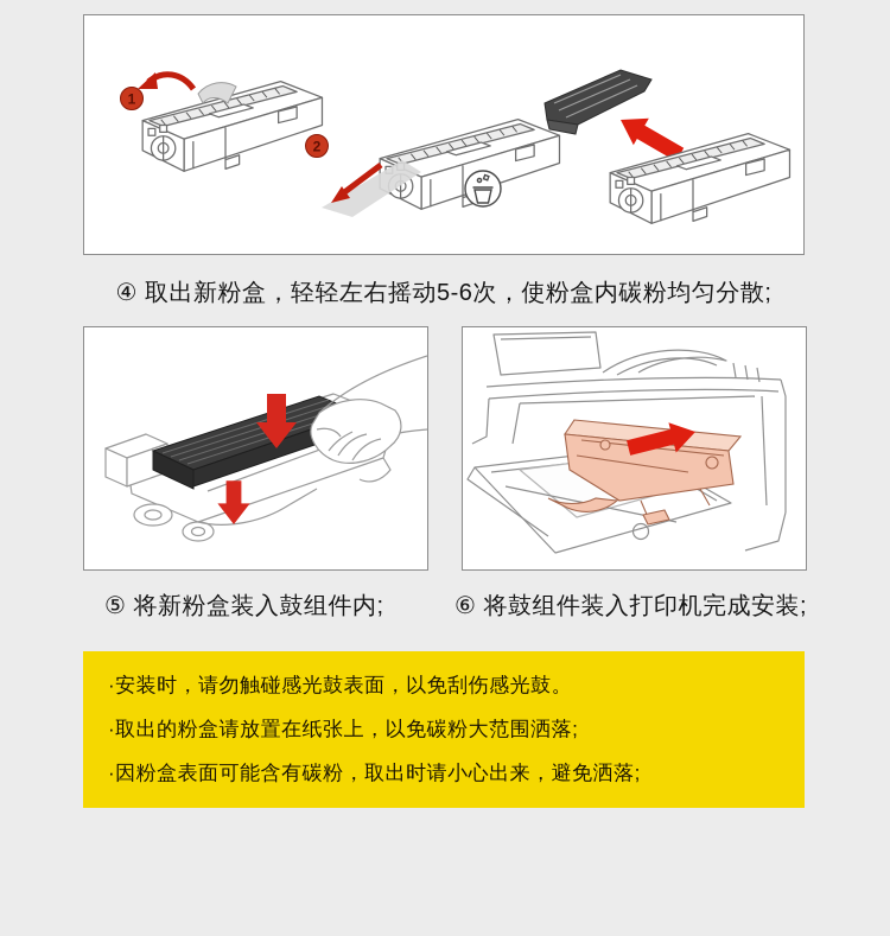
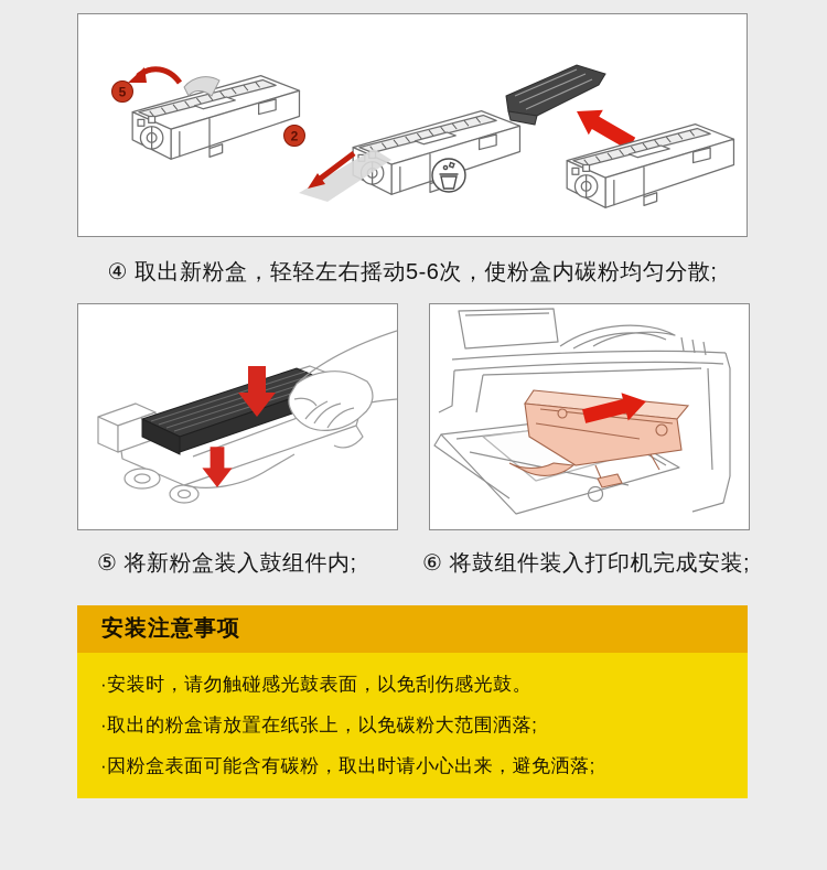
- 1
+ 5
  2
  ④ 取出新粉盒，轻轻左右摇动5-6次，使粉盒内碳粉均匀分散;
  ⑤ 将新粉盒装入鼓组件内;
  ⑥ 将鼓组件装入打印机完成安装;
+ 安装注意事项
  ·安装时，请勿触碰感光鼓表面，以免刮伤感光鼓。
  ·取出的粉盒请放置在纸张上，以免碳粉大范围洒落;
  ·因粉盒表面可能含有碳粉，取出时请小心出来，避免洒落;
